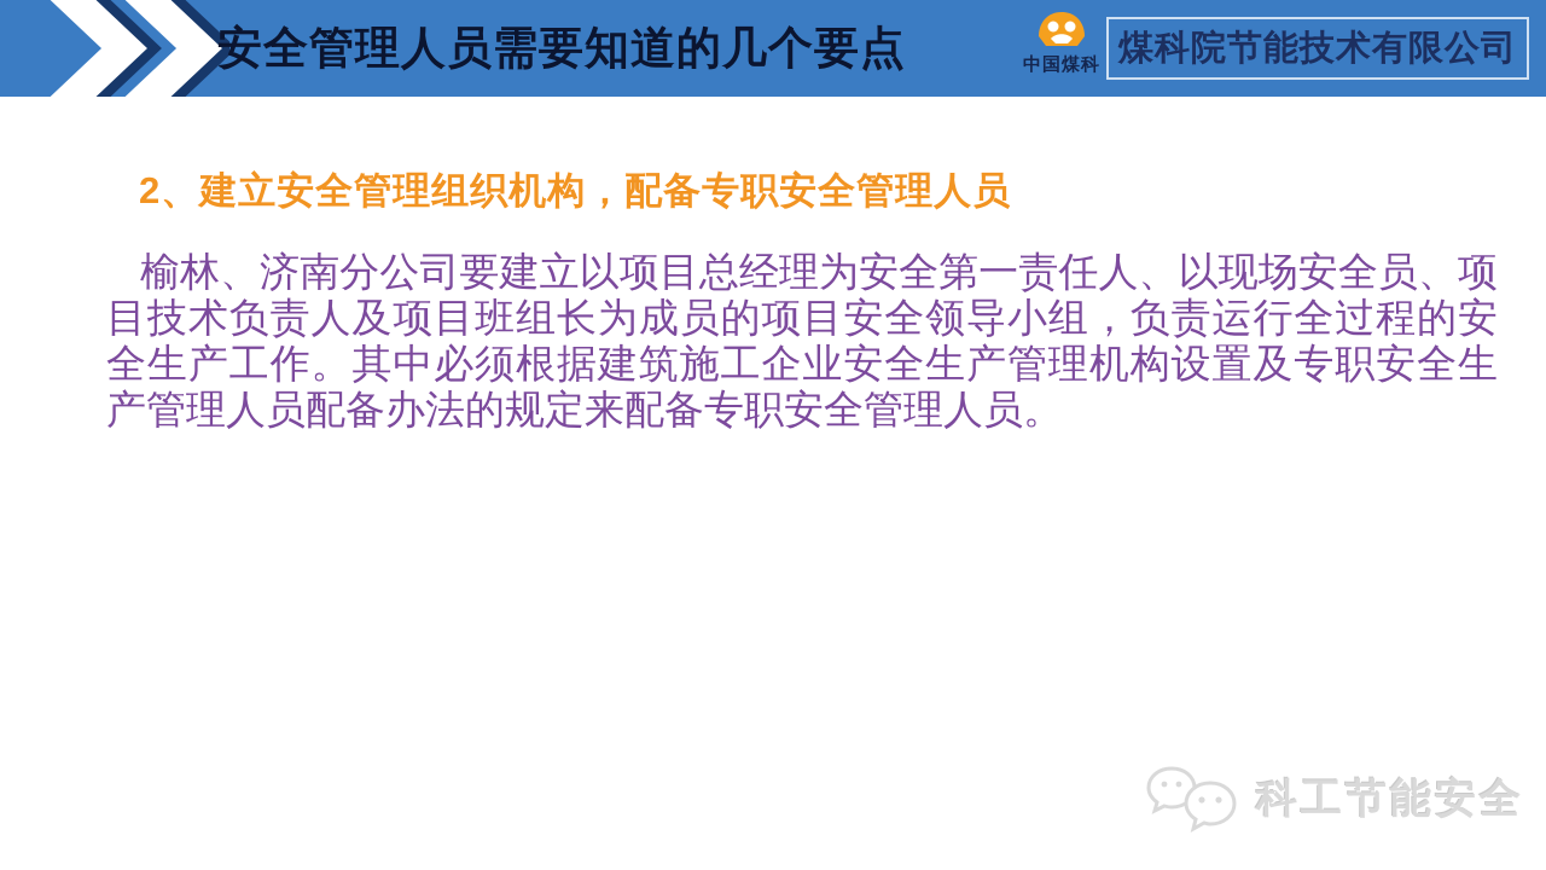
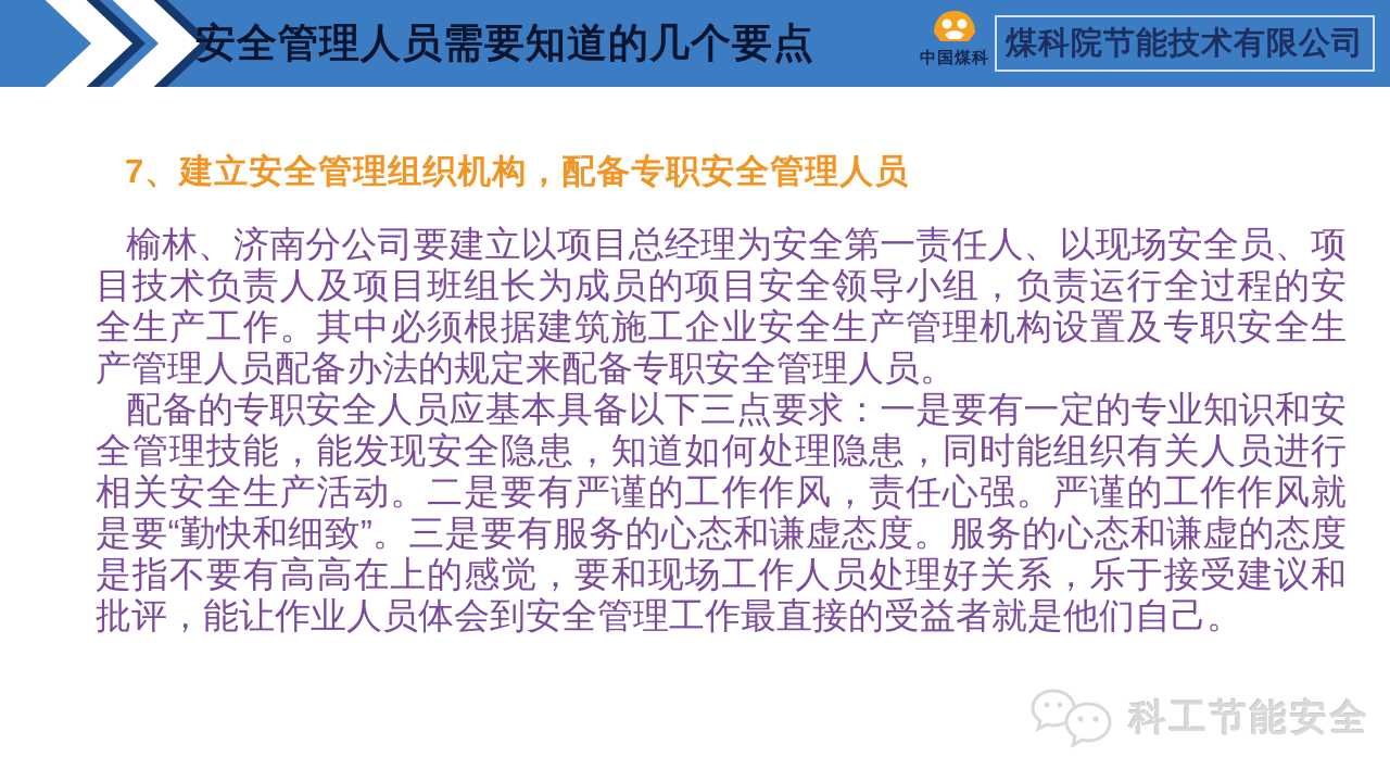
  安全管理人员需要知道的几个要点
  中国煤科
  煤科院节能技术有限公司
- 2、建立安全管理组织机构，配备专职安全管理人员
+ 7、建立安全管理组织机构，配备专职安全管理人员
  榆林、济南分公司要建立以项目总经理为安全第一责任人、以现场安全员、项目技术负责人及项目班组长为成员的项目安全领导小组，负责运行全过程的安全生产工作。其中必须根据建筑施工企业安全生产管理机构设置及专职安全生产管理人员配备办法的规定来配备专职安全管理人员。
+ 配备的专职安全人员应基本具备以下三点要求：一是要有一定的专业知识和安全管理技能，能发现安全隐患，知道如何处理隐患，同时能组织有关人员进行相关安全生产活动。二是要有严谨的工作作风，责任心强。严谨的工作作风就是要“勤快和细致”。三是要有服务的心态和谦虚态度。服务的心态和谦虚的态度是指不要有高高在上的感觉，要和现场工作人员处理好关系，乐于接受建议和批评，能让作业人员体会到安全管理工作最直接的受益者就是他们自己。
  科工节能安全
